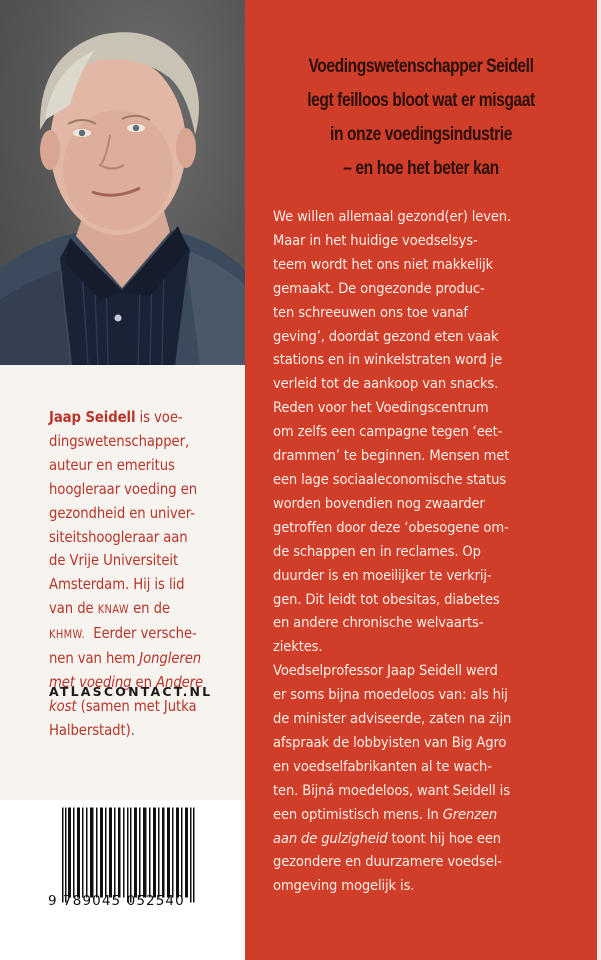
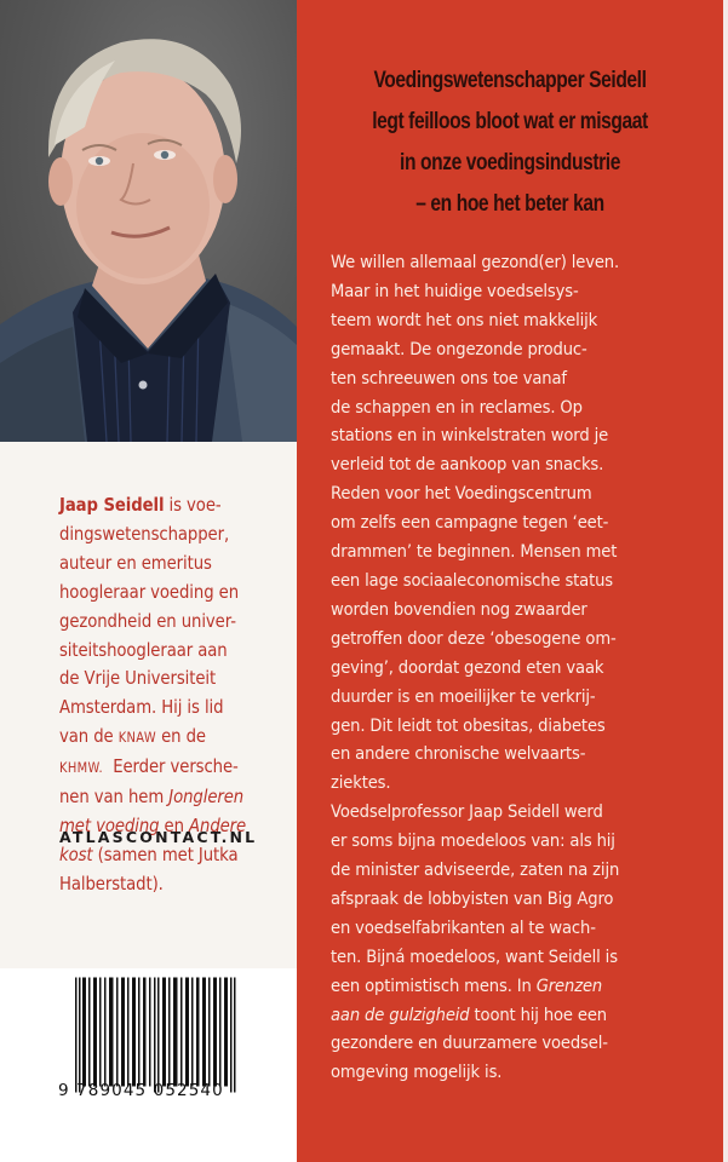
  Jaap Seidell is voe-
  dingswetenschapper,
  auteur en emeritus
  hoogleraar voeding en
  gezondheid en univer-
  siteitshoogleraar aan
  de Vrije Universiteit
  Amsterdam. Hij is lid
  van de KNAW en de
  KHMW. Eerder versche-
  nen van hem Jongleren
  met voeding en Andere
  kost (samen met Jutka
  Halberstadt).
  ATLASCONTACT.NL
  9 789045 052540
  Voedingswetenschapper Seidell
  legt feilloos bloot wat er misgaat
  in onze voedingsindustrie
  – en hoe het beter kan
  We willen allemaal gezond(er) leven.
  Maar in het huidige voedselsys-
  teem wordt het ons niet makkelijk
  gemaakt. De ongezonde produc-
  ten schreeuwen ons toe vanaf
- geving’, doordat gezond eten vaak
+ de schappen en in reclames. Op
  stations en in winkelstraten word je
  verleid tot de aankoop van snacks.
  Reden voor het Voedingscentrum
  om zelfs een campagne tegen ‘eet-
  drammen’ te beginnen. Mensen met
  een lage sociaaleconomische status
  worden bovendien nog zwaarder
  getroffen door deze ‘obesogene om-
- de schappen en in reclames. Op
+ geving’, doordat gezond eten vaak
  duurder is en moeilijker te verkrij-
  gen. Dit leidt tot obesitas, diabetes
  en andere chronische welvaarts-
  ziektes.
  Voedselprofessor Jaap Seidell werd
  er soms bijna moedeloos van: als hij
  de minister adviseerde, zaten na zijn
  afspraak de lobbyisten van Big Agro
  en voedselfabrikanten al te wach-
  ten. Bijná moedeloos, want Seidell is
  een optimistisch mens. In Grenzen
  aan de gulzigheid toont hij hoe een
  gezondere en duurzamere voedsel-
  omgeving mogelijk is.
